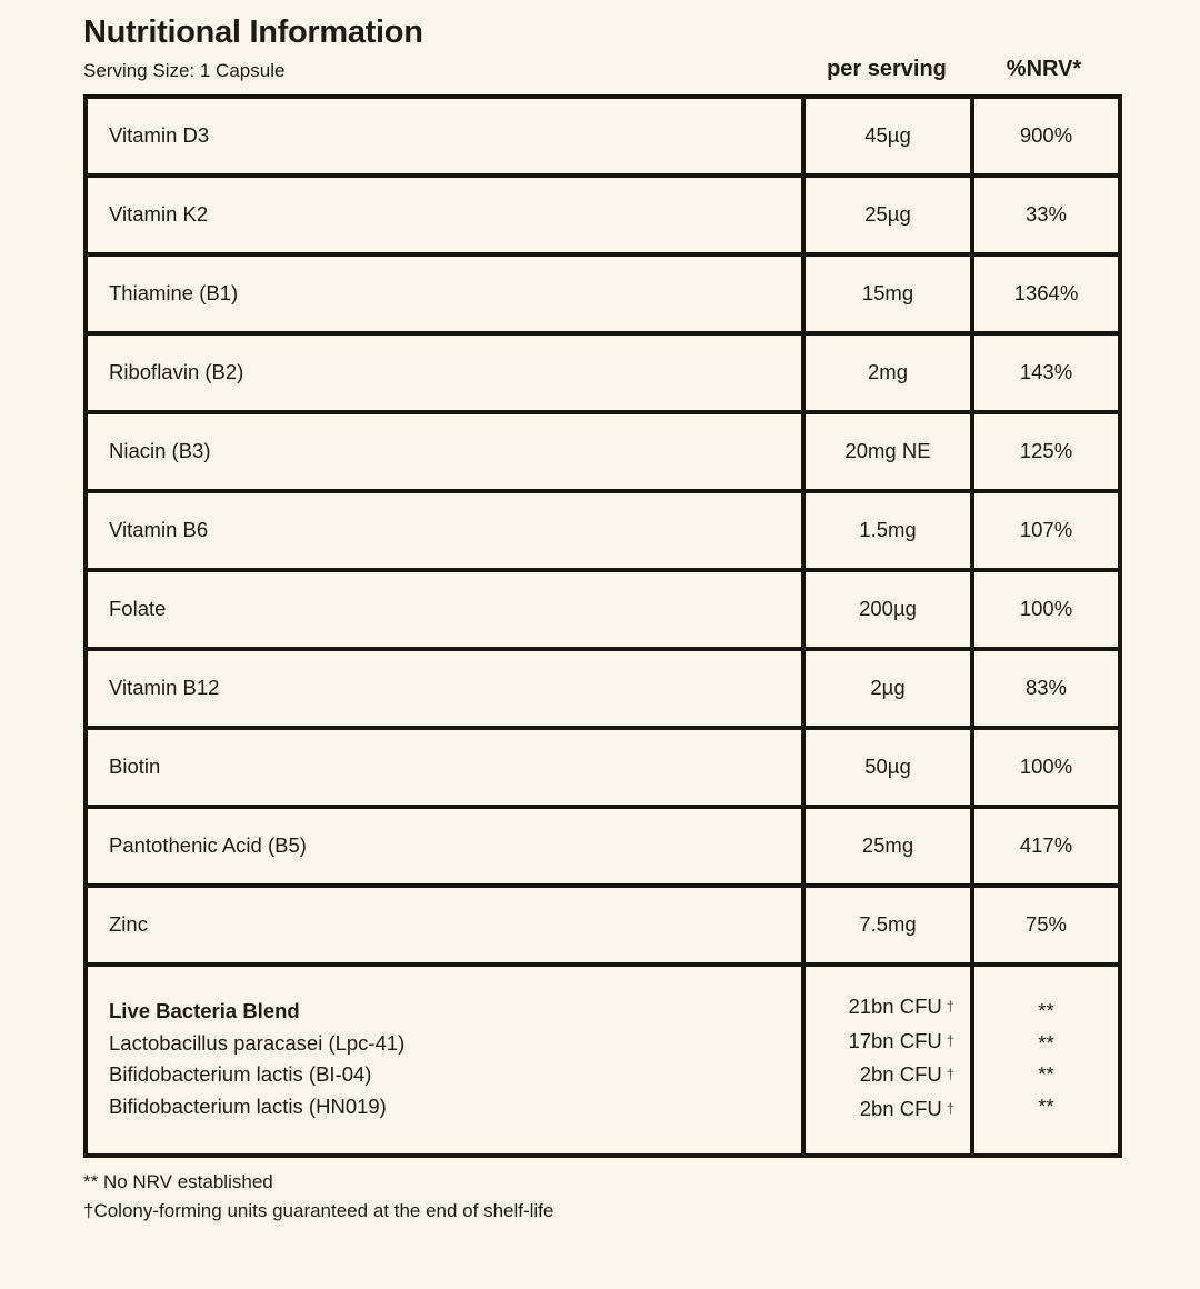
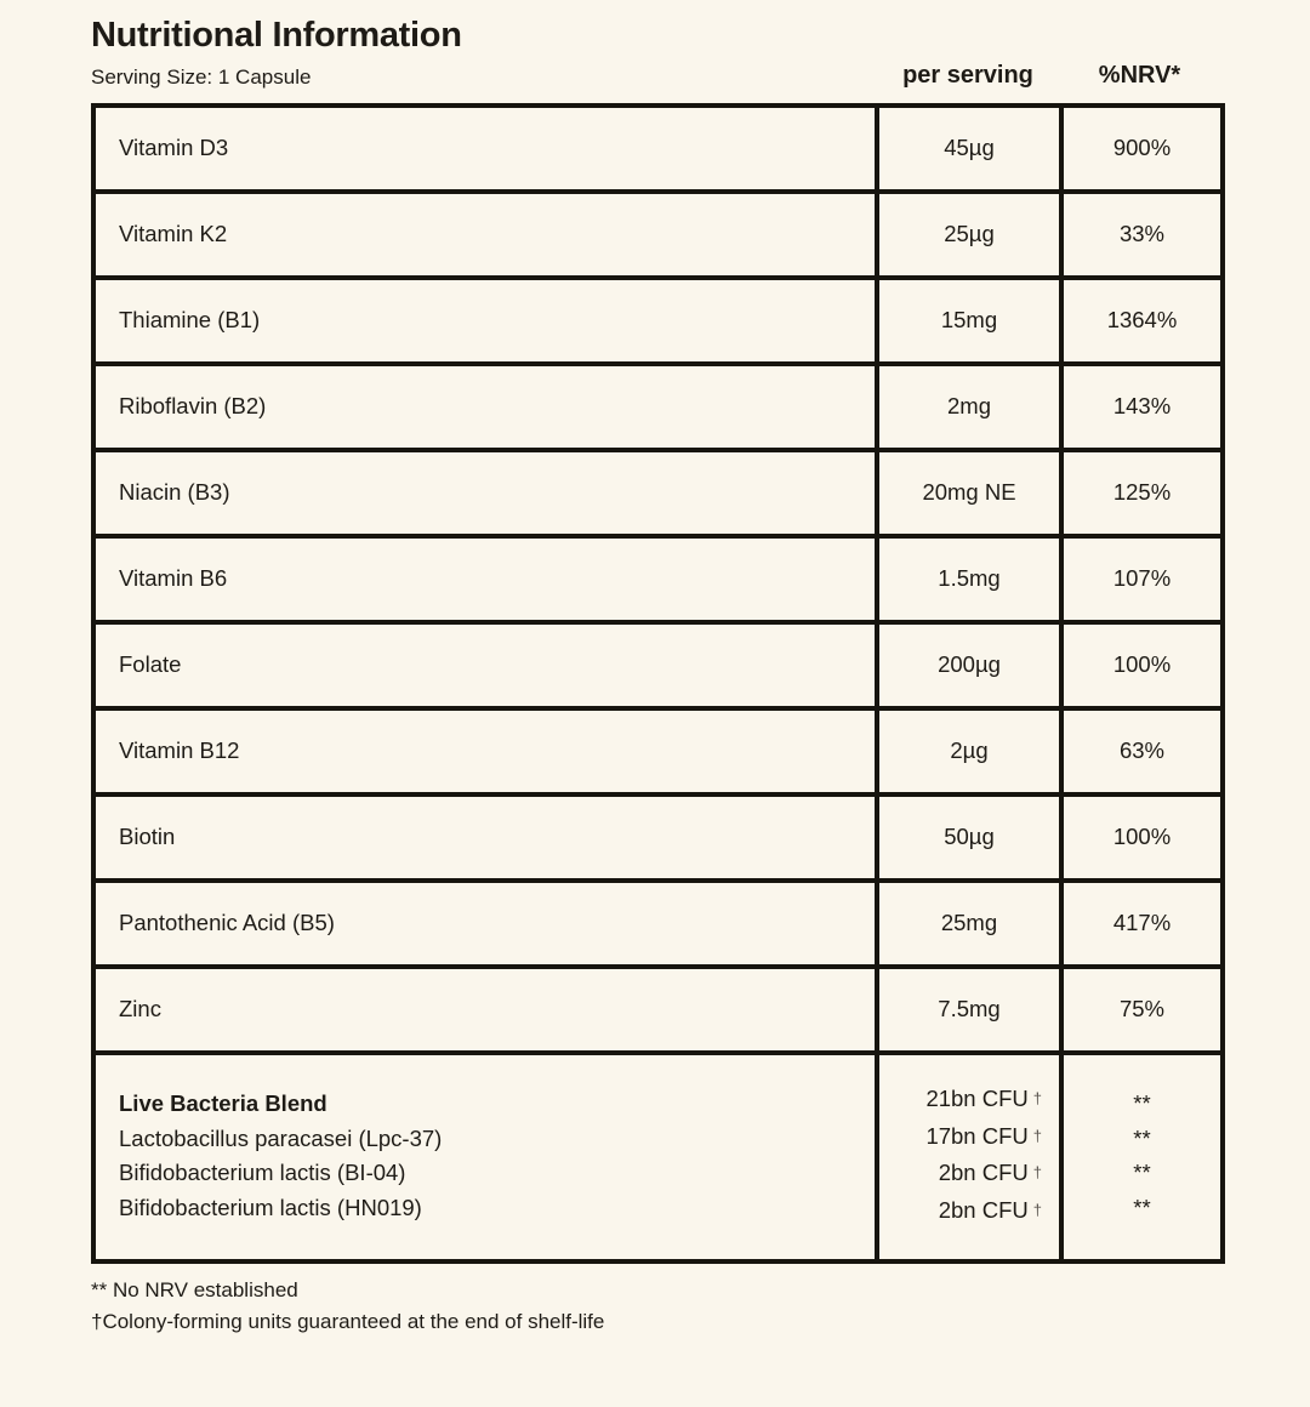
  Nutritional Information
  Serving Size: 1 Capsule
  per serving
  %NRV*
  Vitamin D3	45µg	900%
  Vitamin K2	25µg	33%
  Thiamine (B1)	15mg	1364%
  Riboflavin (B2)	2mg	143%
  Niacin (B3)	20mg NE	125%
  Vitamin B6	1.5mg	107%
  Folate	200µg	100%
- Vitamin B12	2µg	83%
+ Vitamin B12	2µg	63%
  Biotin	50µg	100%
  Pantothenic Acid (B5)	25mg	417%
  Zinc	7.5mg	75%
- Live Bacteria BlendLactobacillus paracasei (Lpc-41)Bifidobacterium lactis (BI-04)Bifidobacterium lactis (HN019)	21bn CFU †17bn CFU †2bn CFU †2bn CFU †	********
+ Live Bacteria BlendLactobacillus paracasei (Lpc-37)Bifidobacterium lactis (BI-04)Bifidobacterium lactis (HN019)	21bn CFU †17bn CFU †2bn CFU †2bn CFU †	********
  ** No NRV established
  †Colony-forming units guaranteed at the end of shelf-life
